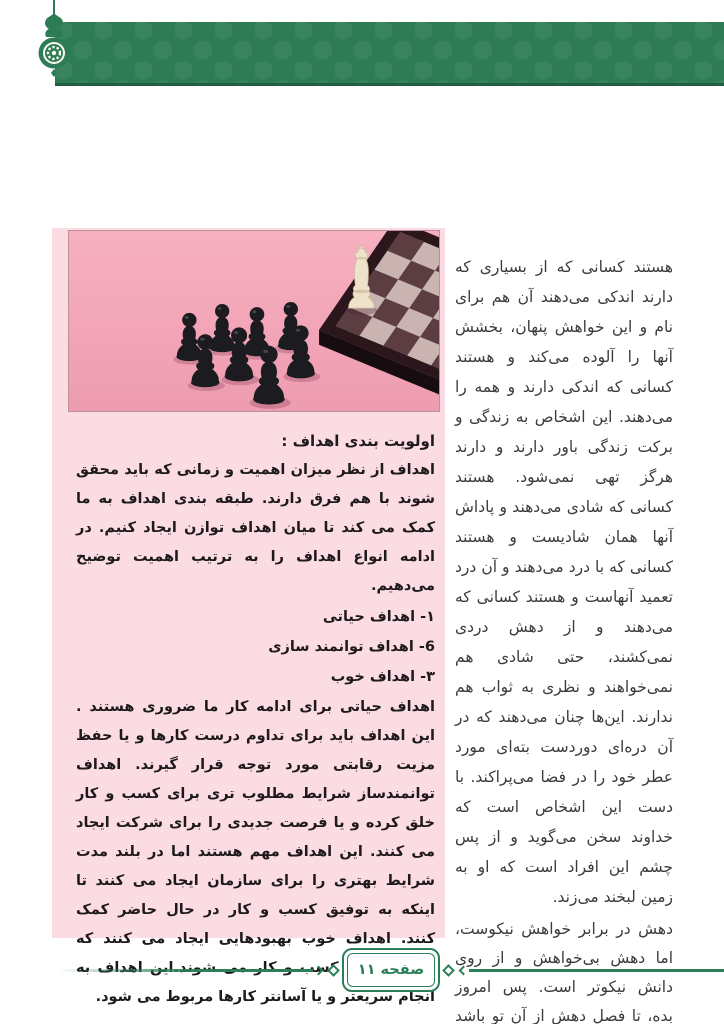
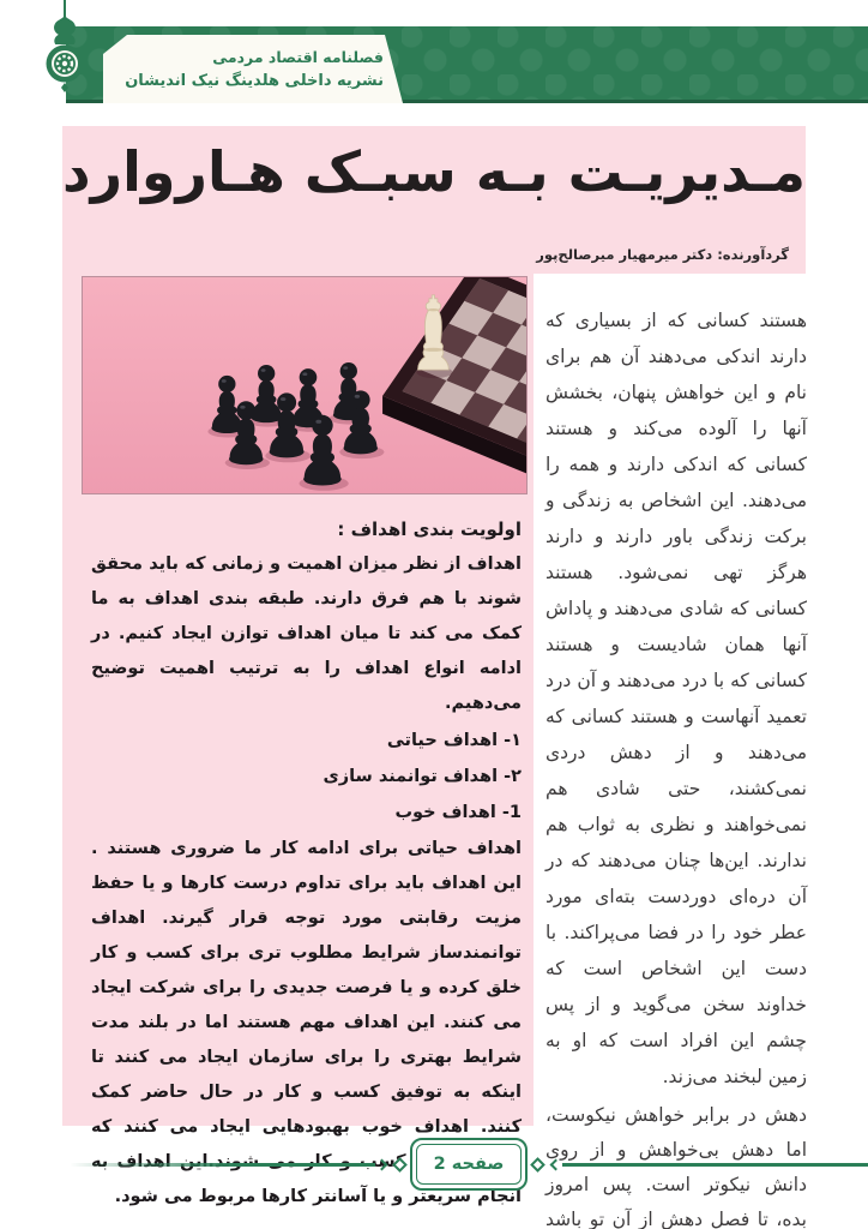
+ فصلنامه اقتصاد مردمی
+ نشریه داخلی هلدینگ نیک اندیشان
+ مـدیریـت بـه سبـک هـاروارد
+ گردآورنده: دکتر میرمهیار میرصالح‌پور
  اولویت بندی اهداف :
  اهداف از نظر میزان اهمیت و زمانی که باید محقق شوند با هم فرق دارند. طبقه بندی اهداف به ما کمک می کند تا میان اهداف توازن ایجاد کنیم. در ادامه انواع اهداف را به ترتیب اهمیت توضیح می‌دهیم.
  ۱- اهداف حیاتی
- 6- اهداف توانمند سازی
+ ۲- اهداف توانمند سازی
- ۳- اهداف خوب
+ 1- اهداف خوب
  اهداف حیاتی برای ادامه کار ما ضروری هستند . این اهداف باید برای تداوم درست کارها و یا حفظ مزیت رقابتی مورد توجه قرار گیرند. اهداف توانمندساز شرایط مطلوب تری برای کسب و کار خلق کرده و یا فرصت جدیدی را برای شرکت ایجاد می کنند. این اهداف مهم هستند اما در بلند مدت شرایط بهتری را برای سازمان ایجاد می کنند تا اینکه به توفیق کسب و کار در حال حاضر کمک کنند. اهداف خوب بهبودهایی ایجاد می کنند کهس انجام سریعتر و یا آسانتر کارها مربوط می شود.
  هستند کسانی که از بسیاری که دارند اندکی می‌دهند آن هم برای نام و این خواهش پنهان، بخشش آنها را آلوده می‌کند و هستند کسانی که اندکی دارند و همه را می‌دهند. این اشخاص به زندگی و برکت زندگی باور دارند و دارند هرگز تهی نمی‌شود. هستند کسانی که شادی می‌دهند و پاداش آنها همان شادیست و هستند کسانی که با درد می‌دهند و آن درد تعمید آنهاست و هستند کسانی که می‌دهند و از دهش دردی نمی‌کشند، حتی شادی هم نمی‌خواهند و نظری به ثواب هم ندارند. این‌ها چنان می‌دهند که در آن دره‌ای دوردست بته‌ای مورد عطر خود را در فضا می‌پراکند. با دست این اشخاص است که خداوند سخن می‌گوید و از پس چشم این افراد است که او به زمین لبخند می‌زند.
  دهش در برابر خواهش نیکوست، اما دهش بی‌خواهش و از روی دانش نیکوتر است. پس امروز بده، تا فصل دهش از آن تو باشد
- صفحه ۱۱
+ صفحه 2
